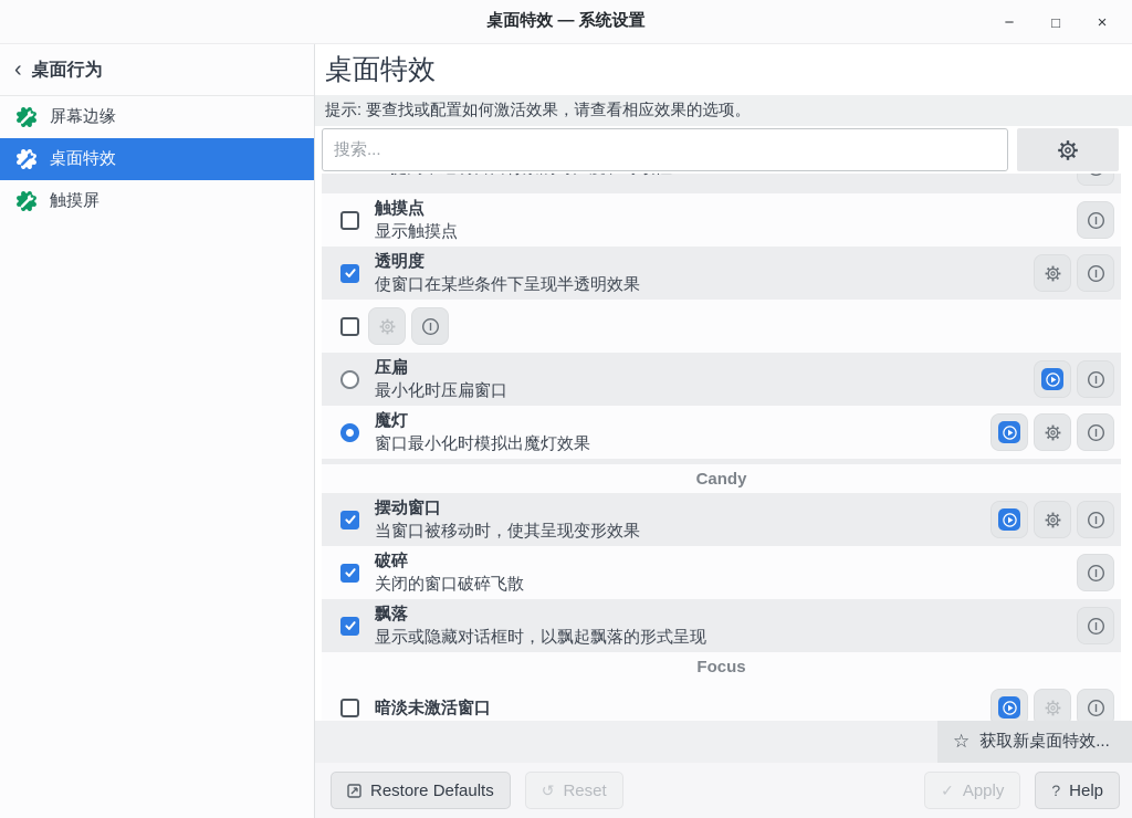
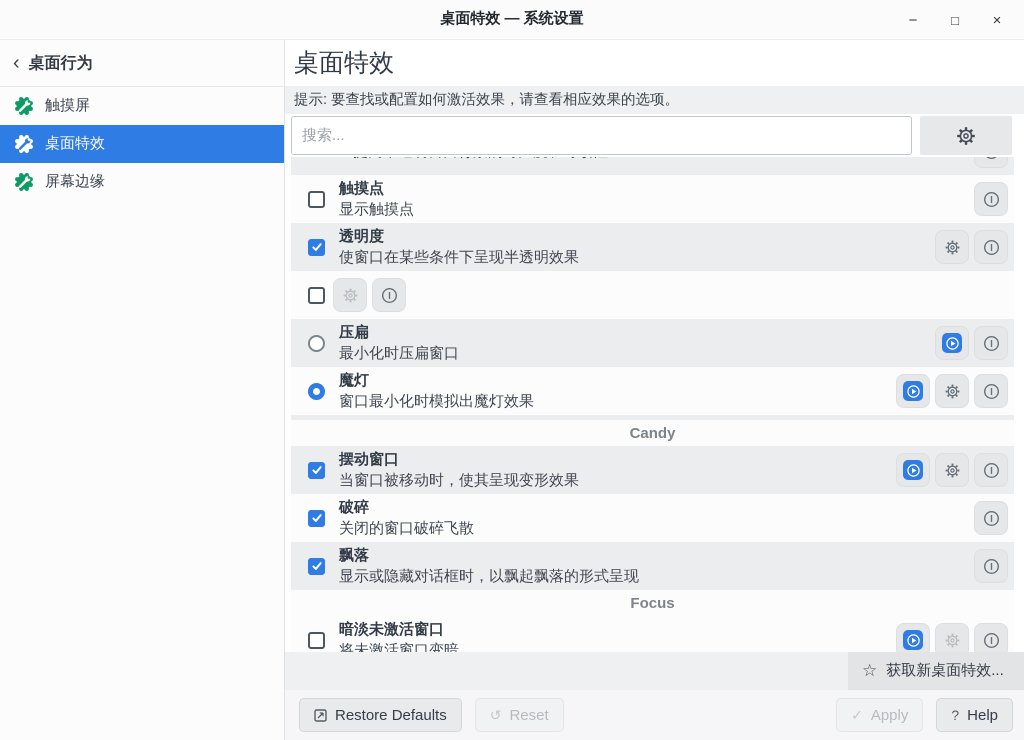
  桌面特效 — 系统设置
  −
  □
  ×
  ‹
  桌面行为
- 屏幕边缘
+ 触摸屏
  桌面特效
- 触摸屏
+ 屏幕边缘
  桌面特效
  提示: 要查找或配置如何激活效果，请查看相应效果的选项。
  搜索...
  触摸点
  显示触摸点
  透明度
  使窗口在某些条件下呈现半透明效果
  压扁
  最小化时压扁窗口
  魔灯
  窗口最小化时模拟出魔灯效果
  Candy
  摆动窗口
  当窗口被移动时，使其呈现变形效果
  破碎
  关闭的窗口破碎飞散
  飘落
  显示或隐藏对话框时，以飘起飘落的形式呈现
  Focus
  暗淡未激活窗口
+ 将未激活窗口变暗
  ☆
  获取新桌面特效...
  Restore Defaults
  ↺
  Reset
  ✓
  Apply
  ?
  Help
